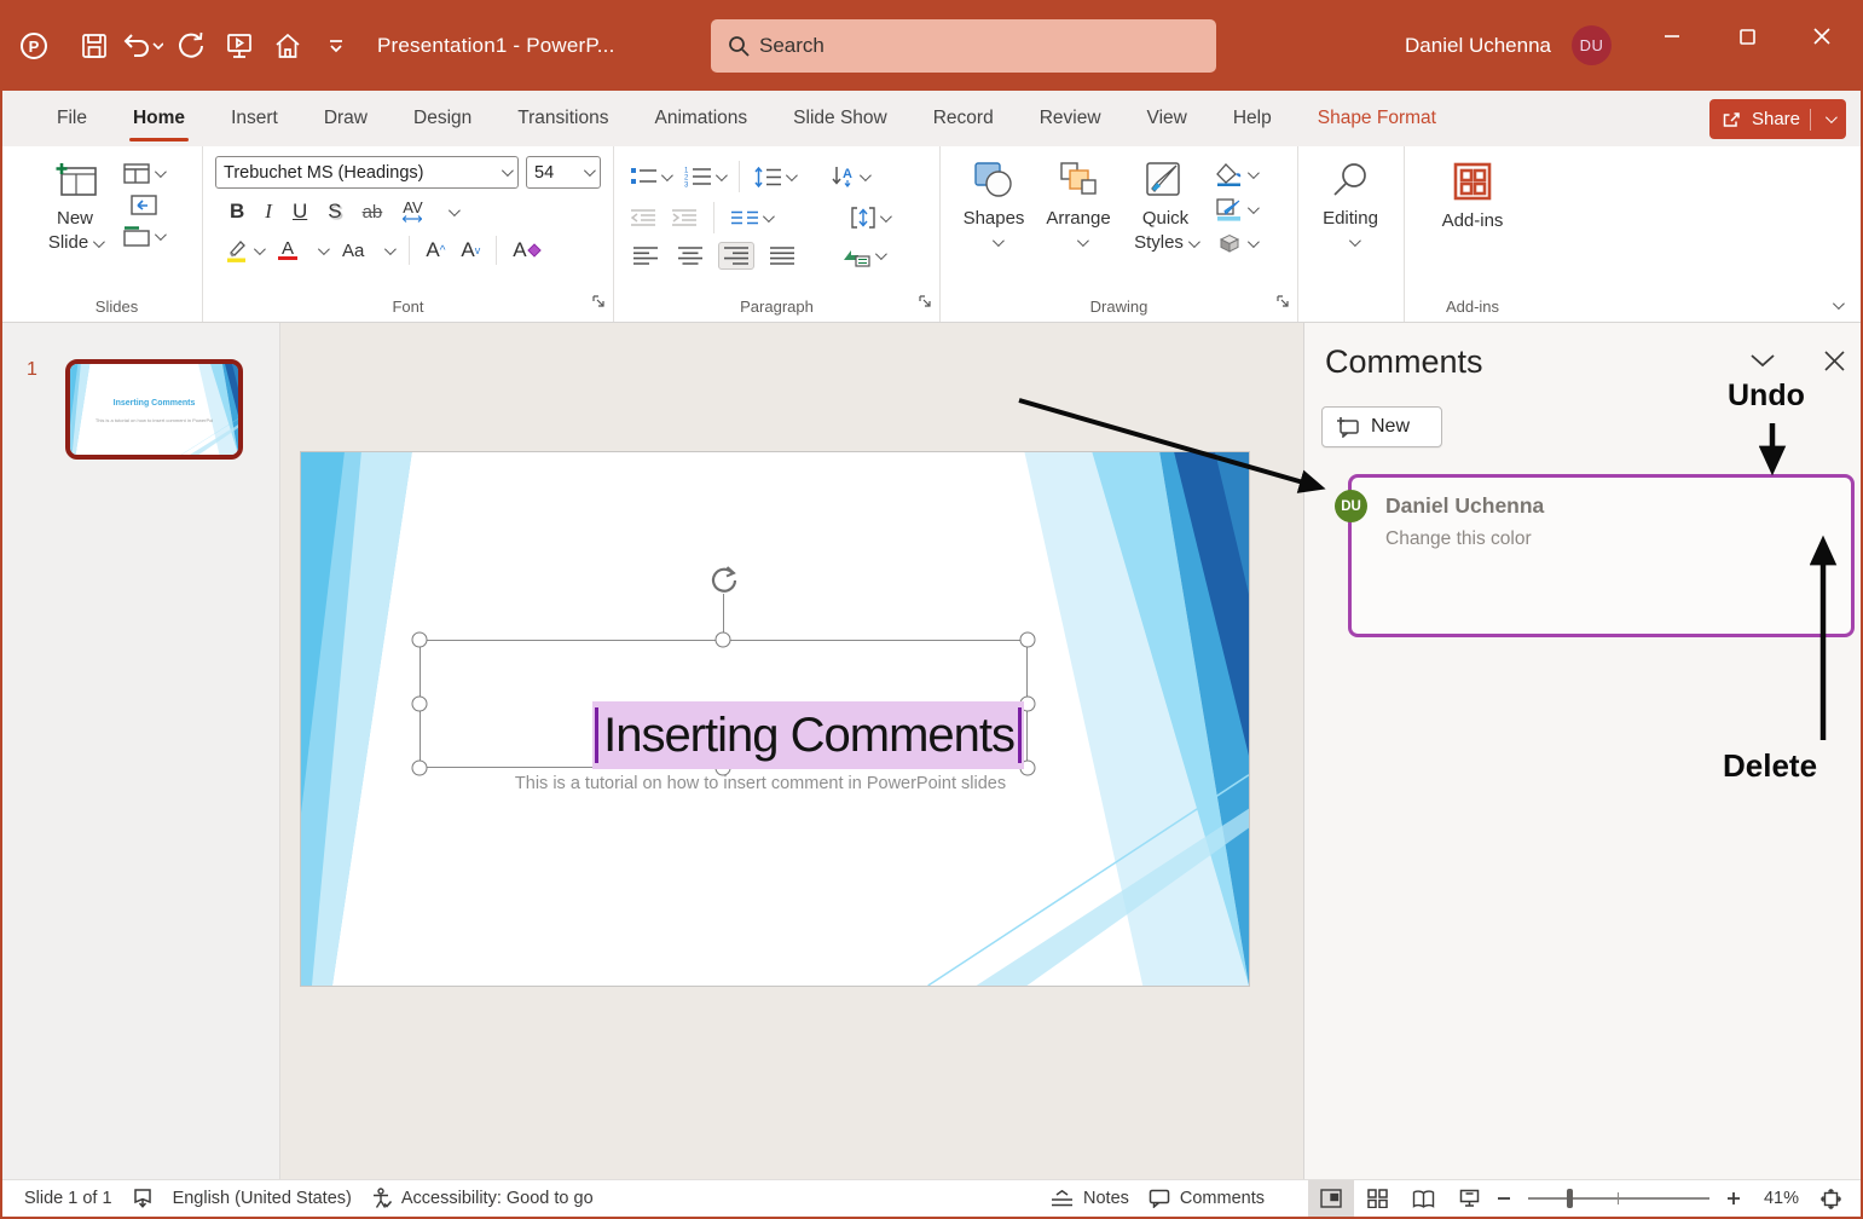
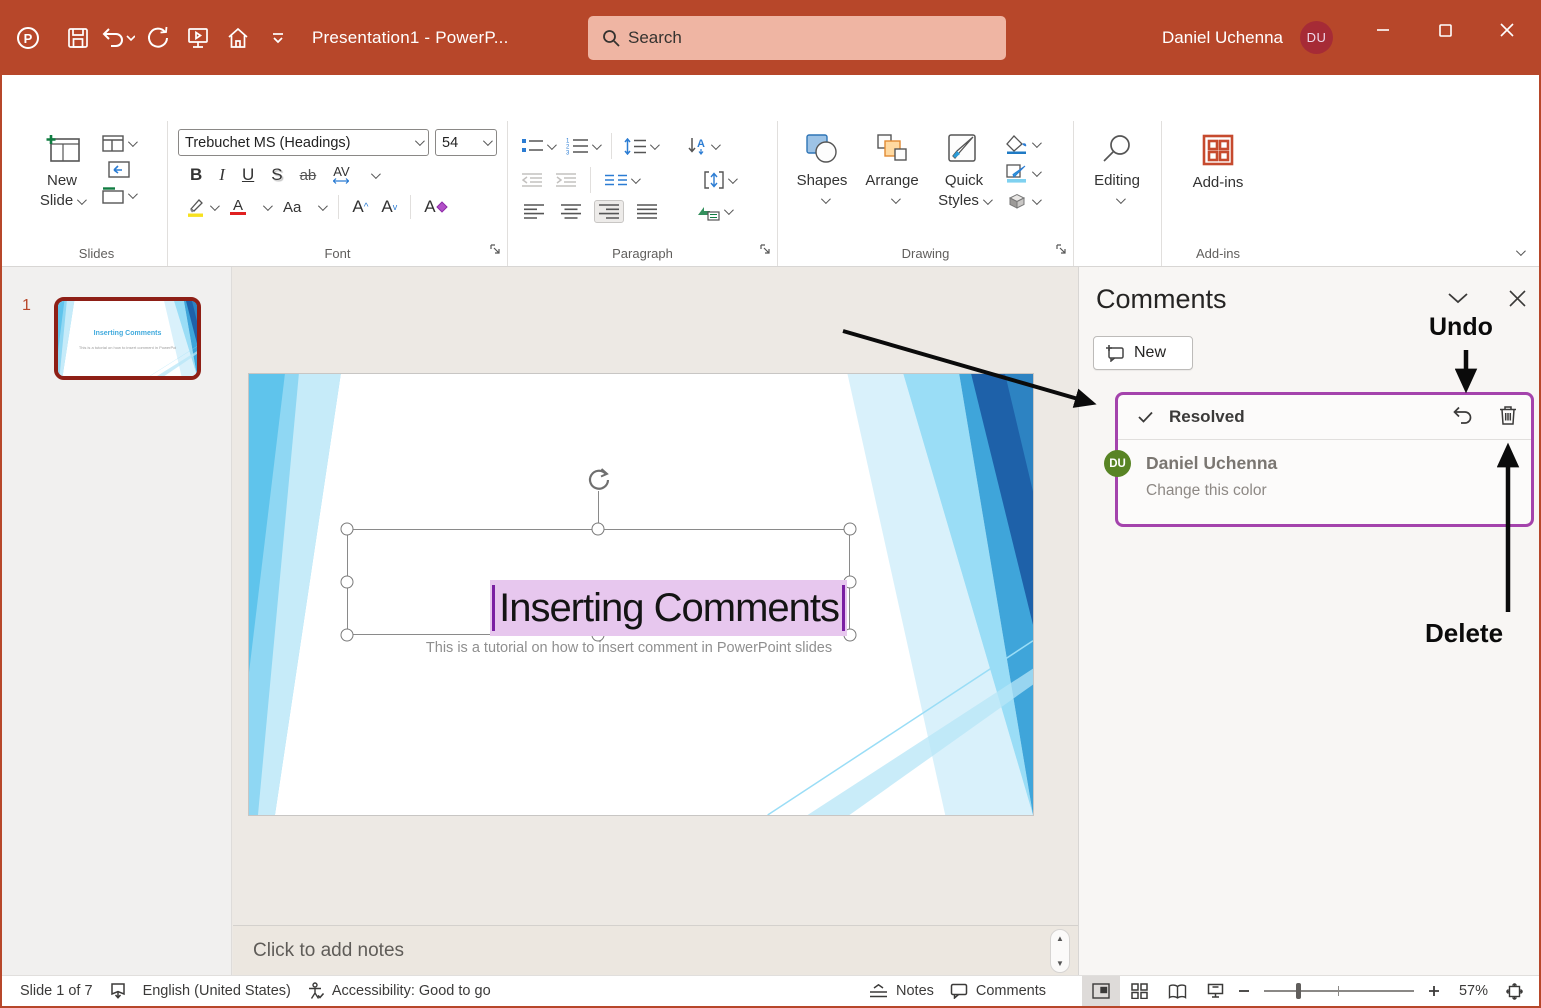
  P
  Presentation1 - PowerP...
  Search
  Daniel Uchenna
  DU
- File
- Home
- Insert
- Draw
- Design
- Transitions
- Animations
- Slide Show
- Record
- Review
- View
- Help
- Shape Format
- Share
  New
  Slide
  Slides
  Trebuchet MS (Headings)
  54
  B
  I
  U
  S
  ab
  AV
  A
  Aa
  A
  ^
  A
  v
  A
  Font
  A
  Paragraph
  Shapes
  Arrange
  Quick
  Styles
  Drawing
  Editing
  Add-ins
  Add-ins
  1
  Inserting Comments
  This is a tutorial on how to insert comment in PowerPoint slides
+ Click to add notes
+ ▲
+ ▼
  Comments
  New
+ Resolved
  DU
  Daniel Uchenna
  Change this color
  Undo
  Delete
- Slide 1 of 1
+ Slide 1 of 7
  English (United States)
  Accessibility: Good to go
  Notes
  Comments
- 41%
+ 57%
